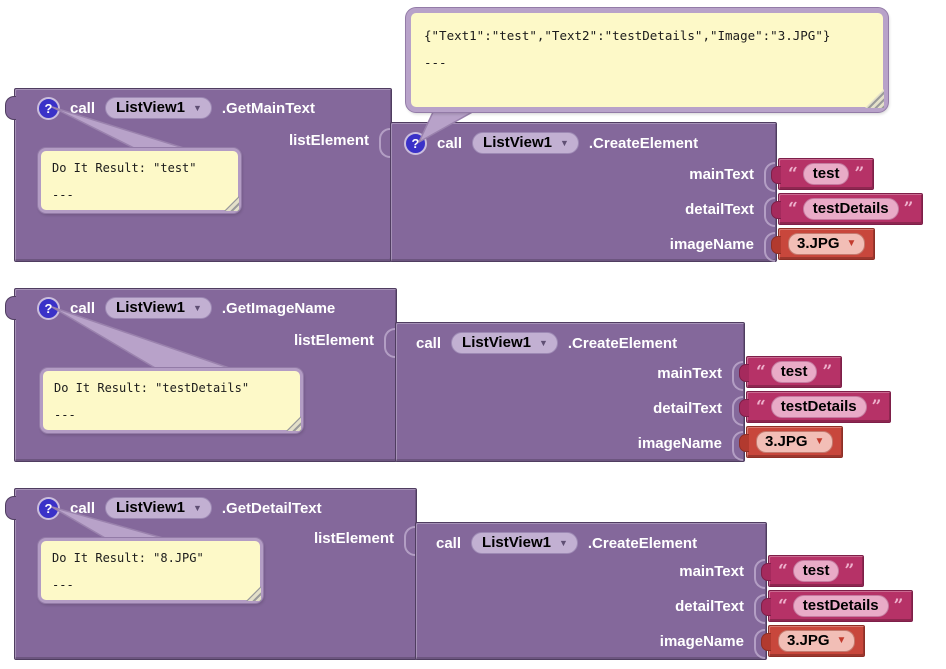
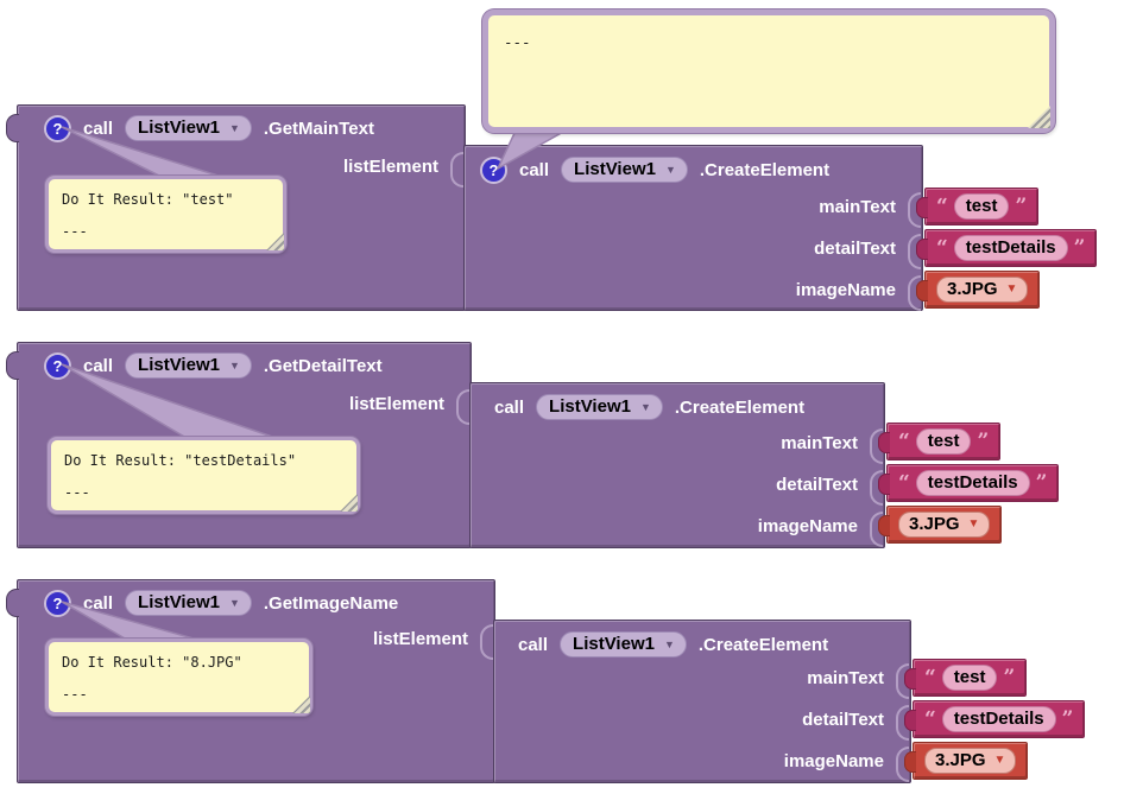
  ?
  call
  ListView1
  ▼
  .GetMainText
  listElement
  ?
  call
  ListView1
  ▼
  .CreateElement
  mainText
  detailText
  imageName
  “
  test
  ”
  “
  testDetails
  ”
  3.JPG
  ▼
  Do It Result: "test"
  ---
  ?
  call
  ListView1
  ▼
- .GetImageName
+ .GetDetailText
  listElement
  call
  ListView1
  ▼
  .CreateElement
  mainText
  detailText
  imageName
  “
  test
  ”
  “
  testDetails
  ”
  3.JPG
  ▼
  Do It Result: "testDetails"
  ---
  ?
  call
  ListView1
  ▼
- .GetDetailText
+ .GetImageName
  listElement
  call
  ListView1
  ▼
  .CreateElement
  mainText
  detailText
  imageName
  “
  test
  ”
  “
  testDetails
  ”
  3.JPG
  ▼
  Do It Result: "8.JPG"
  ---
- {"Text1":"test","Text2":"testDetails","Image":"3.JPG"}
  ---
